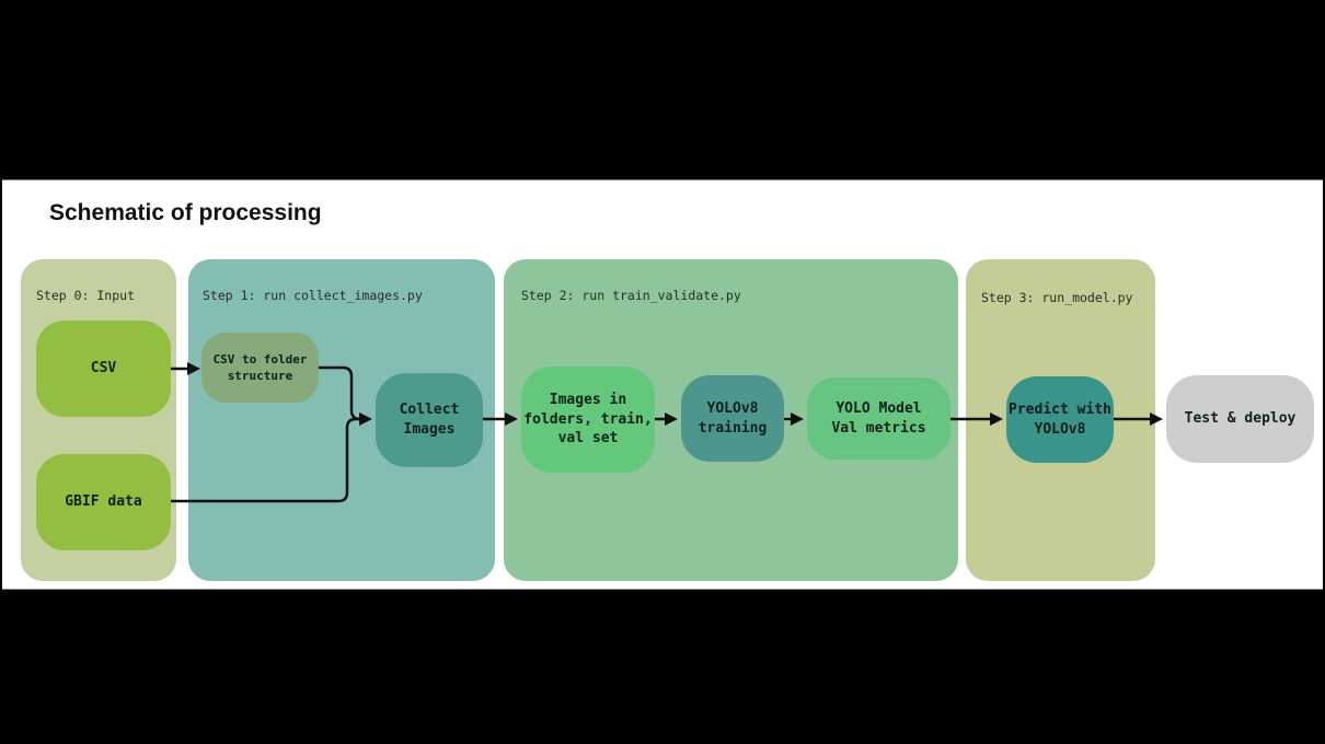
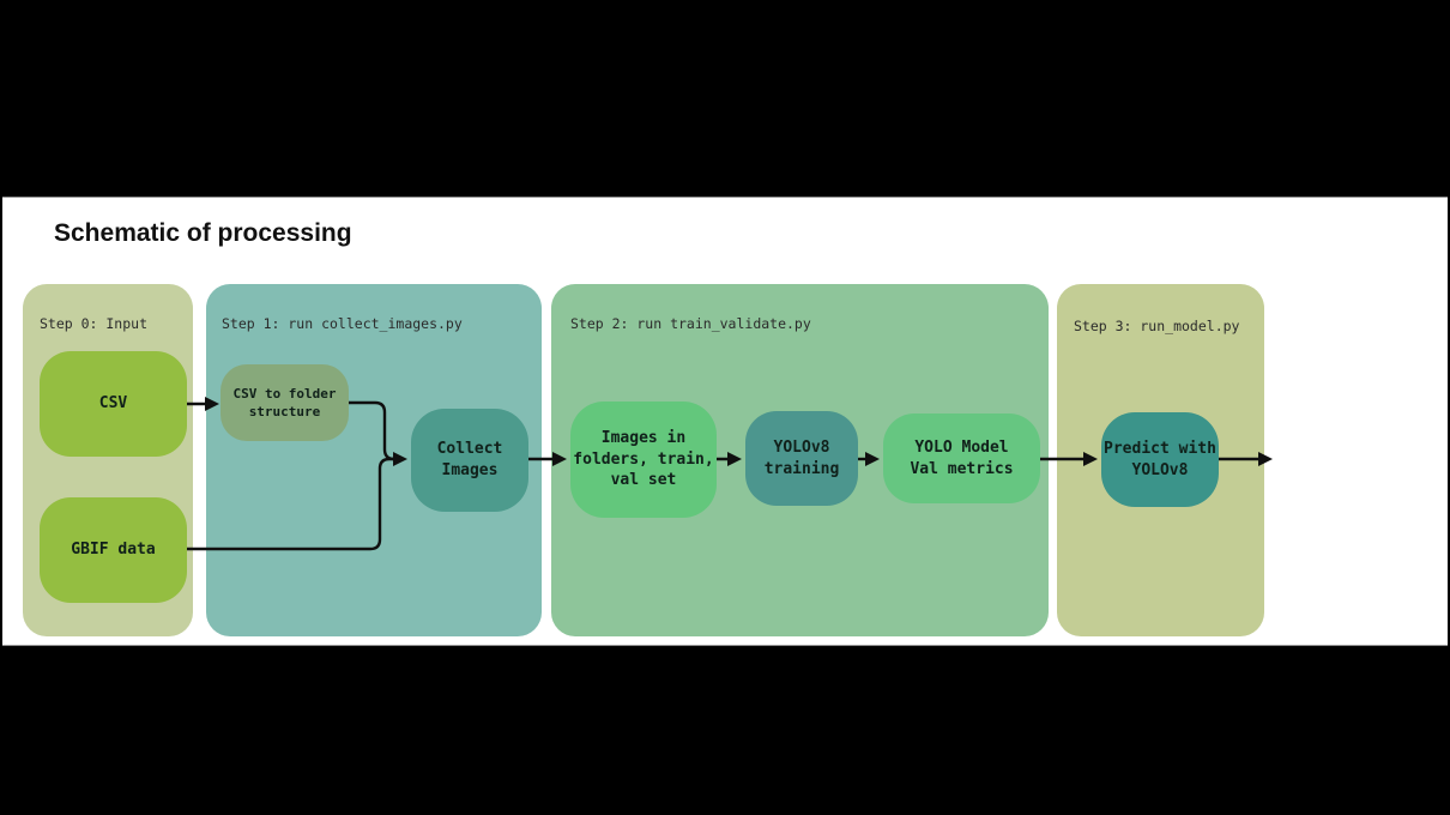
  Schematic of processing
  Step 0: Input
  Step 1: run collect_images.py
  Step 2: run train_validate.py
  Step 3: run_model.py
  CSV
  GBIF data
  CSV to folder
  structure
  Collect
  Images
  Images in
  folders, train,
  val set
  YOLOv8
  training
  YOLO Model
  Val metrics
  Predict with
  YOLOv8
- Test & deploy
